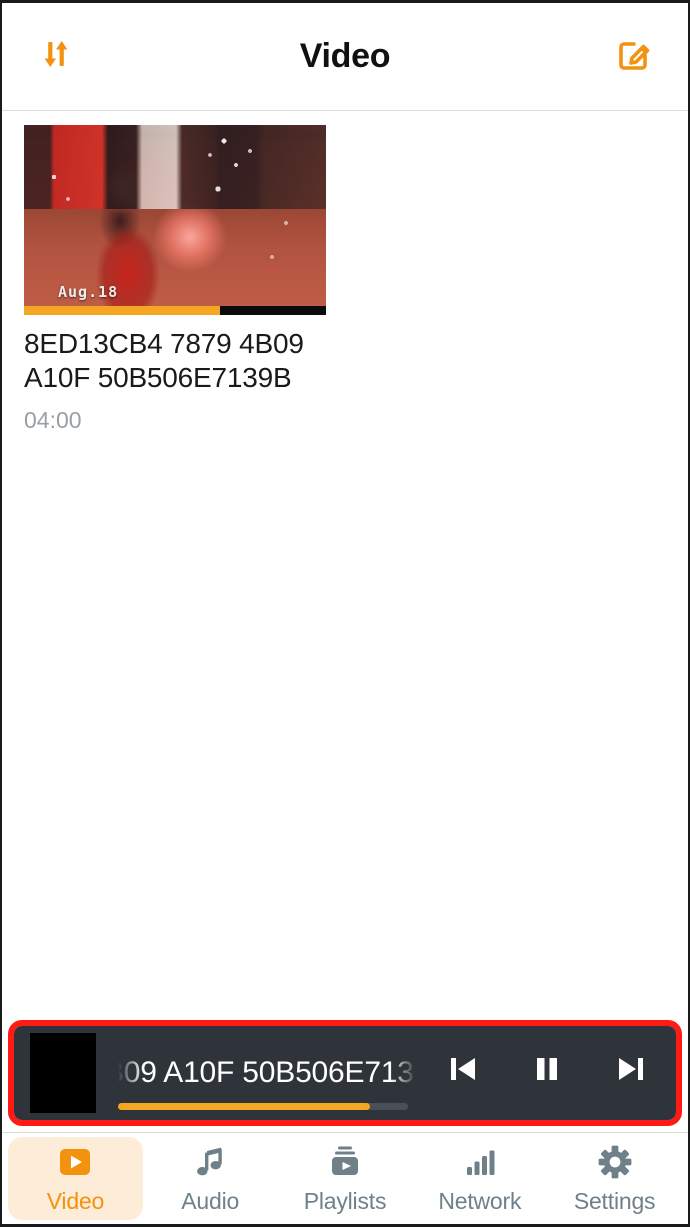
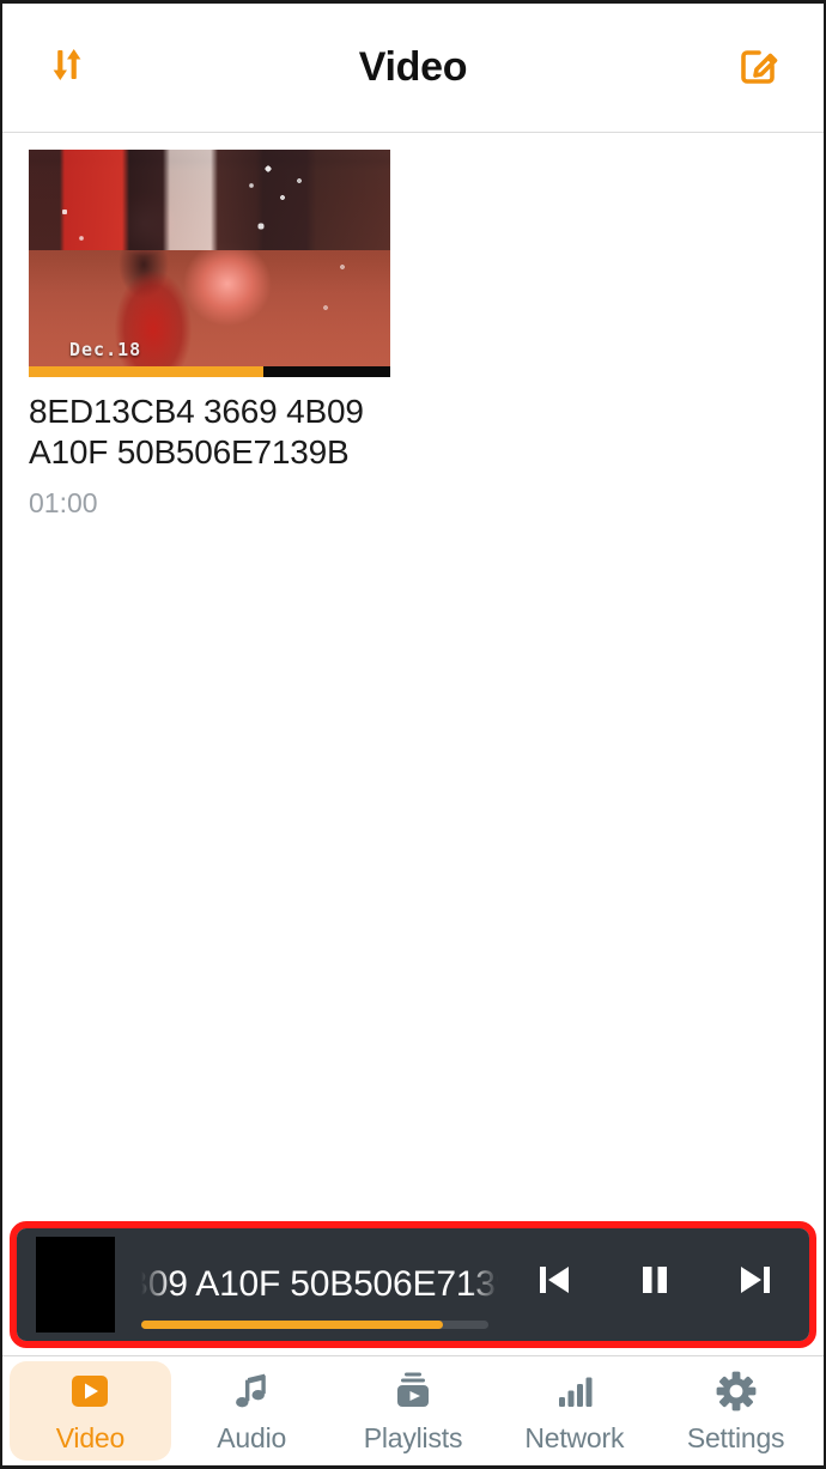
  Video
- Aug.18
+ Dec.18
- 8ED13CB4 7879 4B09 A10F 50B506E7139B
+ 8ED13CB4 3669 4B09 A10F 50B506E7139B
- 04:00
+ 01:00
  9 A10F 50B506E7
  Video
  Audio
  Playlists
  Network
  Settings
